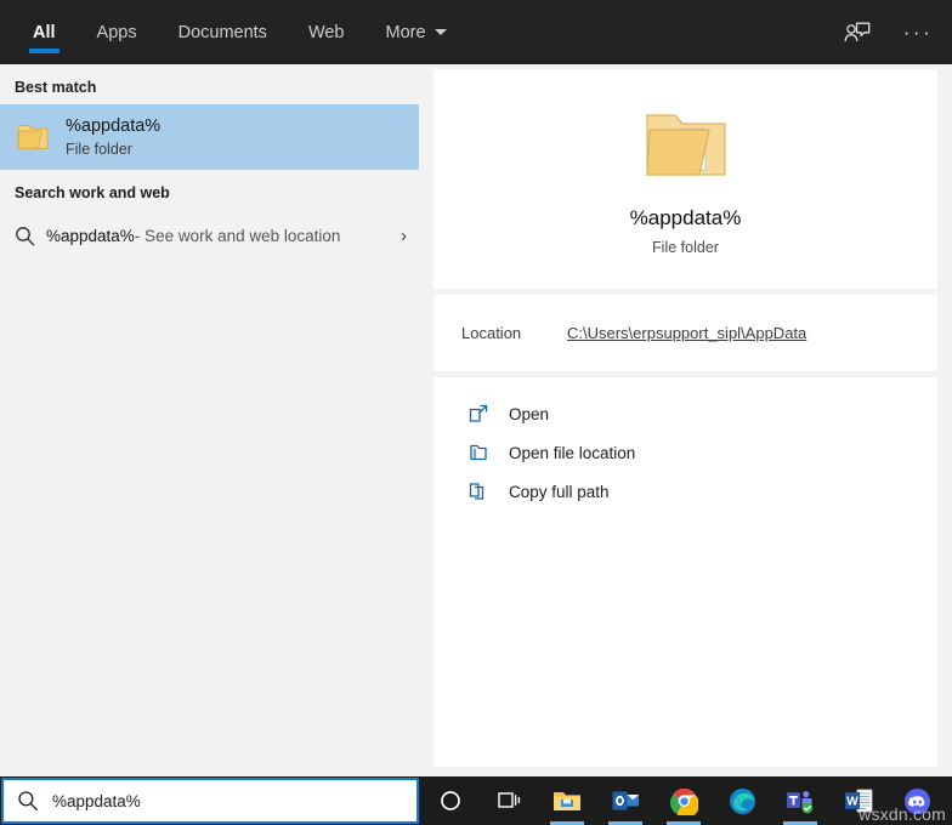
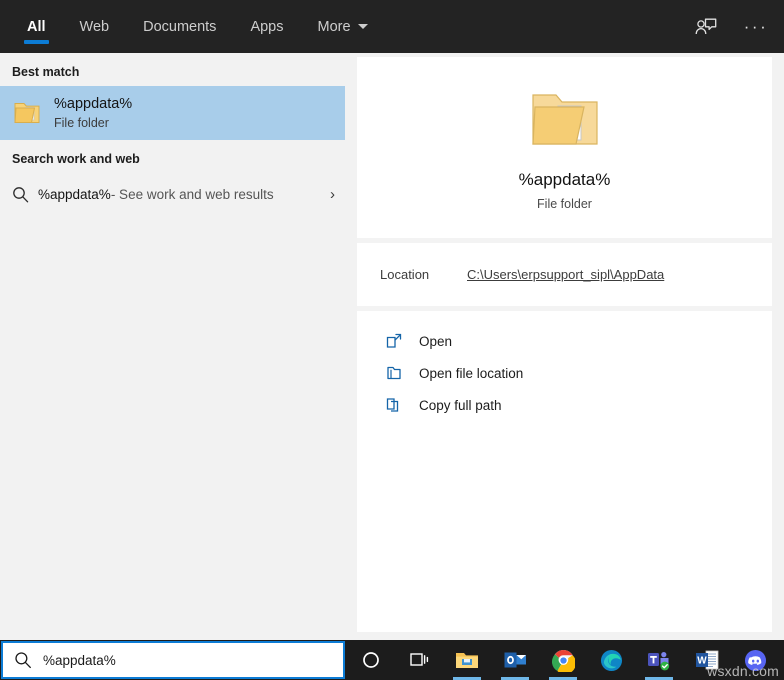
  All
- Apps
+ Web
  Documents
- Web
+ Apps
  More
  ···
  Best match
  %appdata%
  File folder
  Search work and web
  %appdata%
- - See work and web location
+ - See work and web results
  ›
  %appdata%
  File folder
  Location
  C:\Users\erpsupport_sipl\AppData
  Open
  Open file location
  Copy full path
  %appdata%
  W
  wsxdn.com
